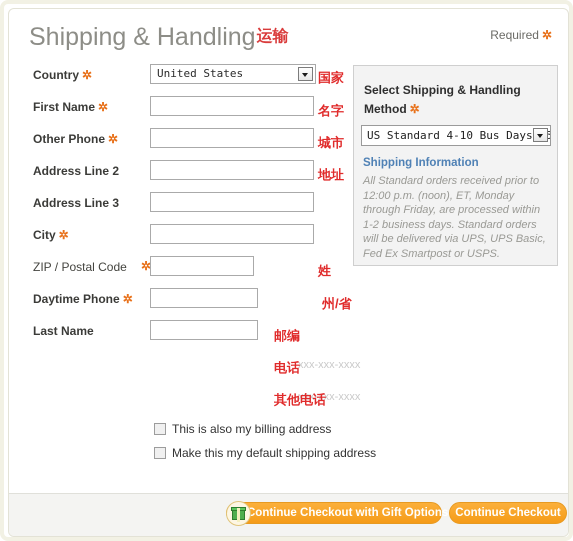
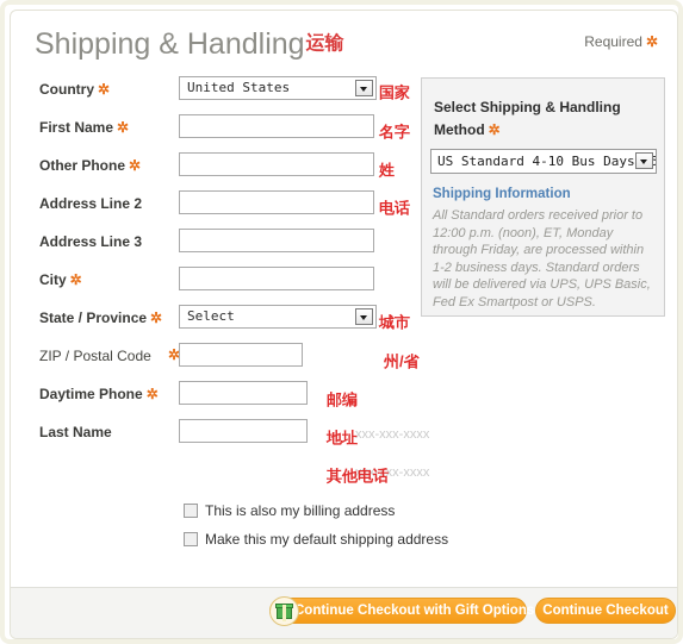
  Shipping & Handling运输
  Required ✲
  Select Shipping & Handling
  Method ✲
  US Standard 4-10 Bus Days5
  Shipping Information
  All Standard orders received prior to 12:00 p.m. (noon), ET, Monday through Friday, are processed within 1-2 business days. Standard orders will be delivered via UPS, UPS Basic, Fed Ex Smartpost or USPS.
  Country ✲
  United States
  First Name ✲
  Other Phone ✲
  Address Line 2
  Address Line 3
  City ✲
+ State / Province ✲
+ Select
  ZIP / Postal Code
  ✲
  Daytime Phone ✲
  Last Name
  xxx-xxx-xxxx
  xxx-xxx-xxxx
  国家
  名字
- 城市
+ 姓
- 地址
+ 电话
- 姓
+ 城市
  州/省
  邮编
- 电话
+ 地址
  其他电话
  This is also my billing address
  Make this my default shipping address
  Continue Checkout with Gift Options
  Continue Checkout
